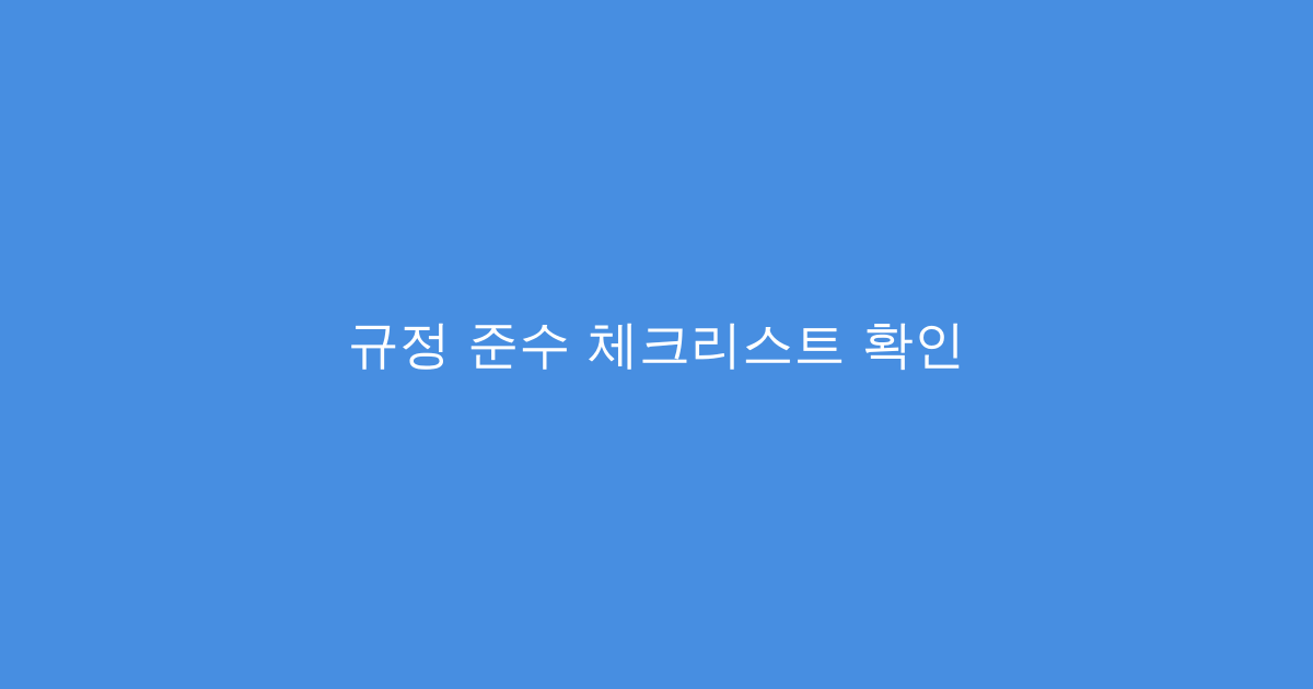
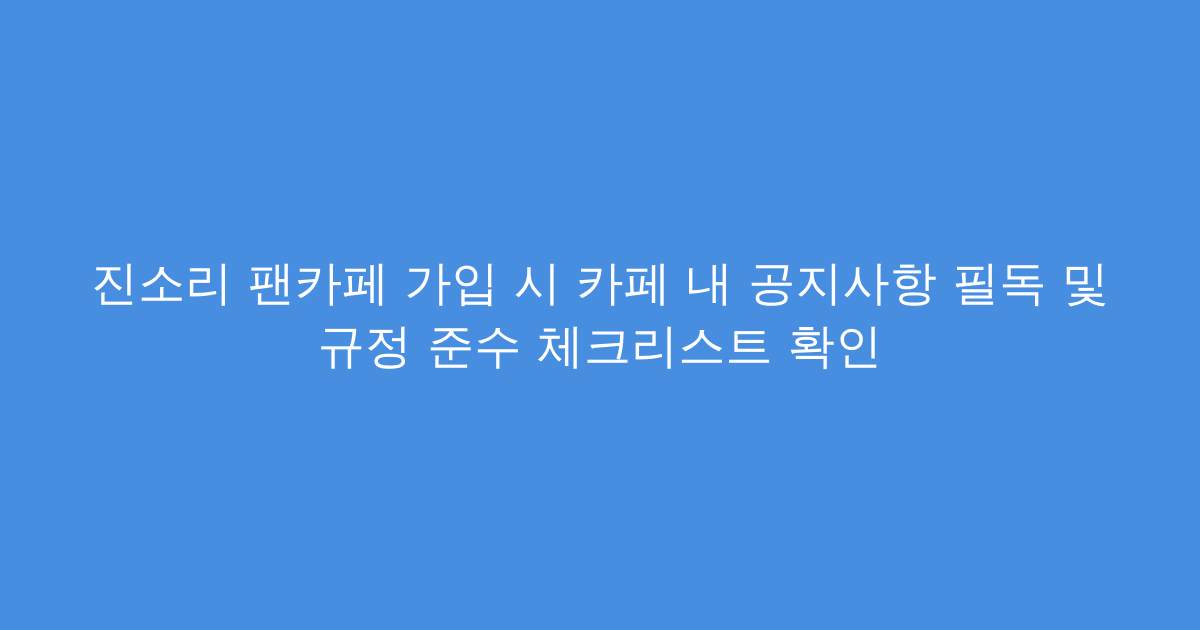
+ 진소리 팬카페 가입 시 카페 내 공지사항 필독 및
  규정 준수 체크리스트 확인
